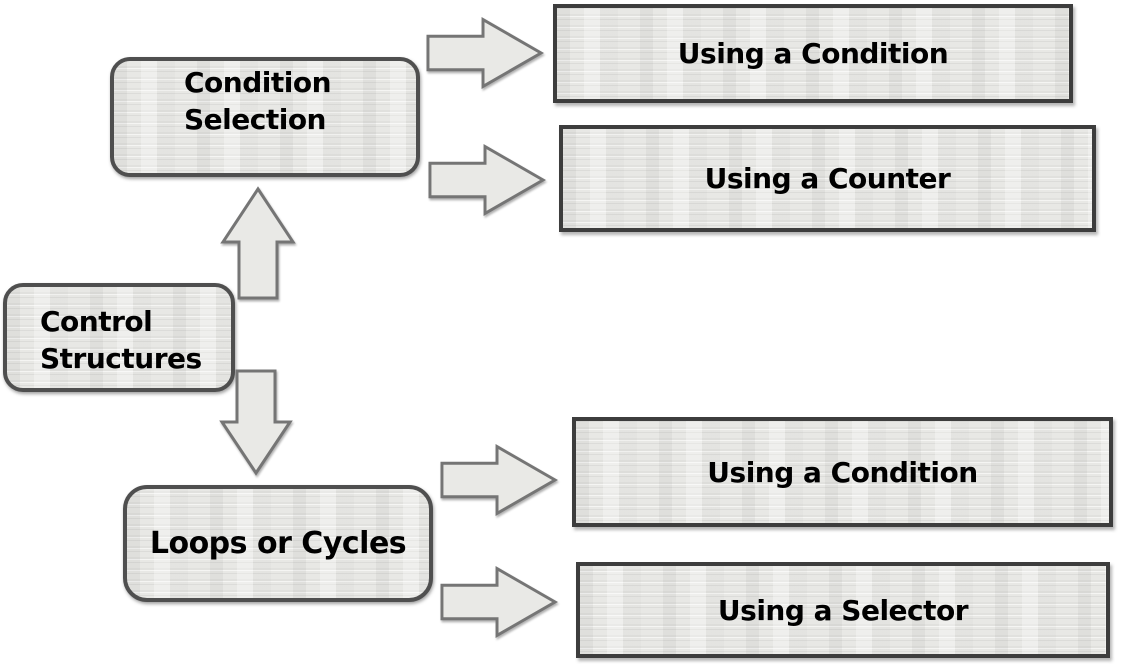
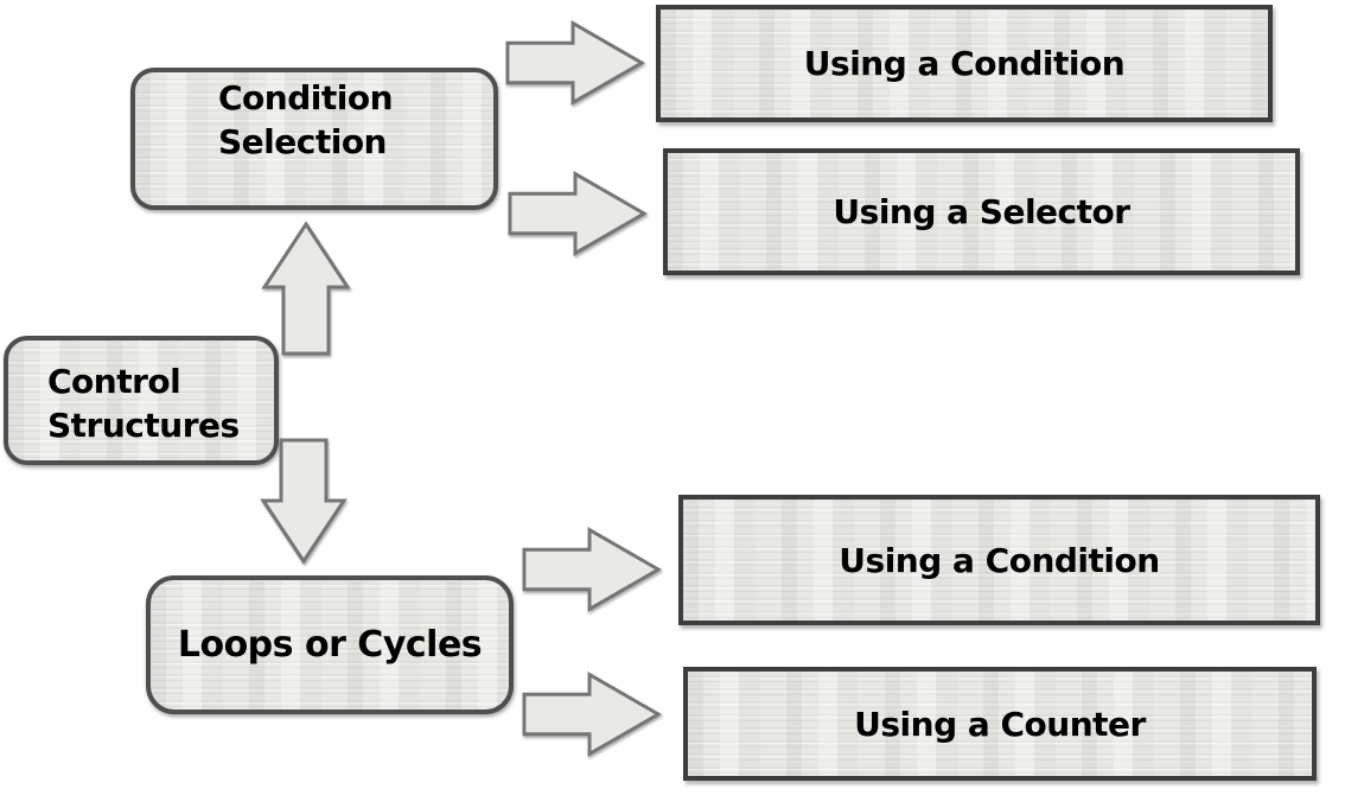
  Condition
  Selection
  Control
  Structures
  Loops or Cycles
  Using a Condition
- Using a Counter
+ Using a Selector
  Using a Condition
- Using a Selector
+ Using a Counter
